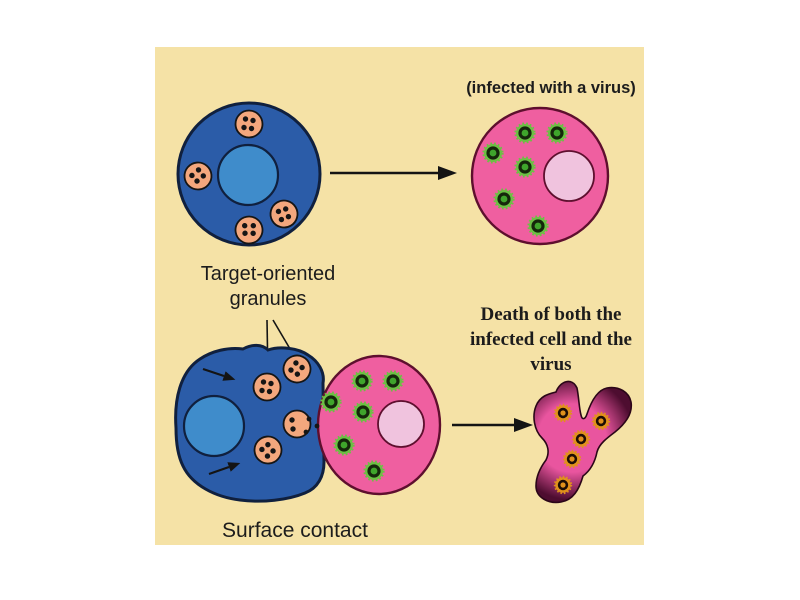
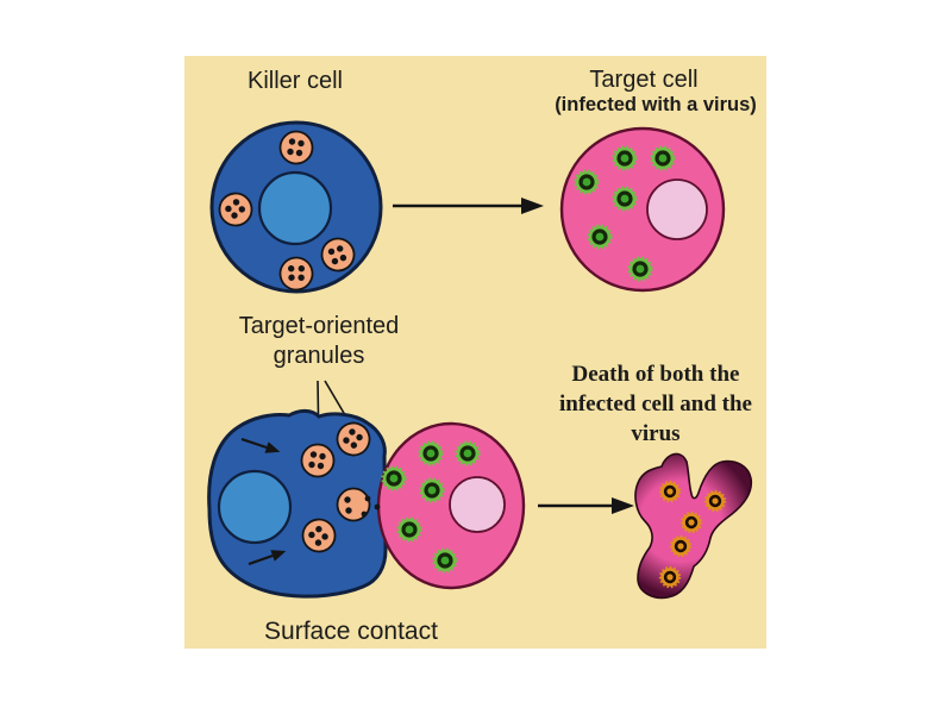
+ Killer cell
+ Target cell
  (infected with a virus)
  Target-oriented
  granules
  Surface contact
  Death of both the infected cell and the virus
